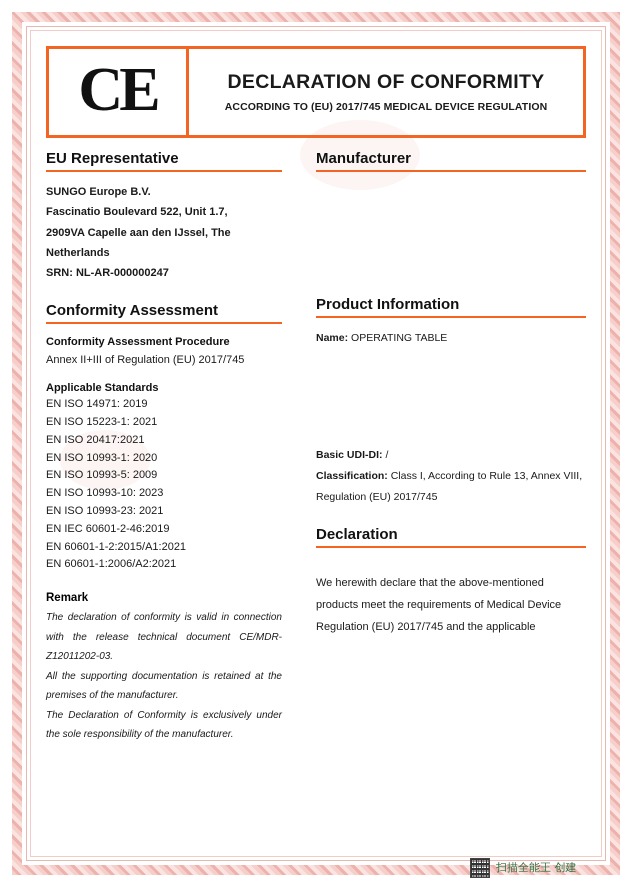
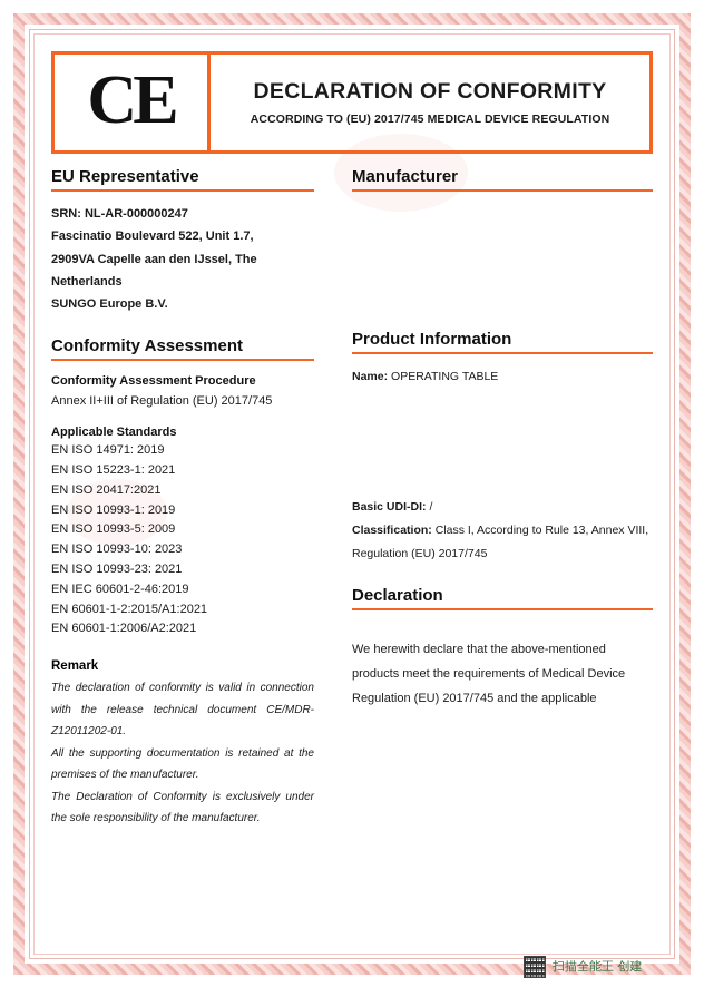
  CE
  DECLARATION OF CONFORMITY
  ACCORDING TO (EU) 2017/745 MEDICAL DEVICE REGULATION
  EU Representative
- SUNGO Europe B.V.
+ SRN: NL-AR-000000247
  Fascinatio Boulevard 522, Unit 1.7,
  2909VA Capelle aan den IJssel, The
  Netherlands
- SRN: NL-AR-000000247
+ SUNGO Europe B.V.
  Conformity Assessment
  Conformity Assessment Procedure
  Annex II+III of Regulation (EU) 2017/745
  Applicable Standards
  EN ISO 14971: 2019
  EN ISO 15223-1: 2021
  EN ISO 20417:2021
- EN ISO 10993-1: 2020
+ EN ISO 10993-1: 2019
  EN ISO 10993-5: 2009
  EN ISO 10993-10: 2023
  EN ISO 10993-23: 2021
  EN IEC 60601-2-46:2019
  EN 60601-1-2:2015/A1:2021
  EN 60601-1:2006/A2:2021
  Remark
- The declaration of conformity is valid in connection with the release technical document CE/MDR-Z12011202-03.
+ The declaration of conformity is valid in connection with the release technical document CE/MDR-Z12011202-01.
  All the supporting documentation is retained at the premises of the manufacturer.
  The Declaration of Conformity is exclusively under the sole responsibility of the manufacturer.
  Manufacturer
  Product Information
  Name: OPERATING TABLE
  Basic UDI-DI: /
  Classification: Class I, According to Rule 13, Annex VIII, Regulation (EU) 2017/745
  Declaration
  We herewith declare that the above-mentioned products meet the requirements of Medical Device Regulation (EU) 2017/745 and the applicable
  扫描全能王 创建
